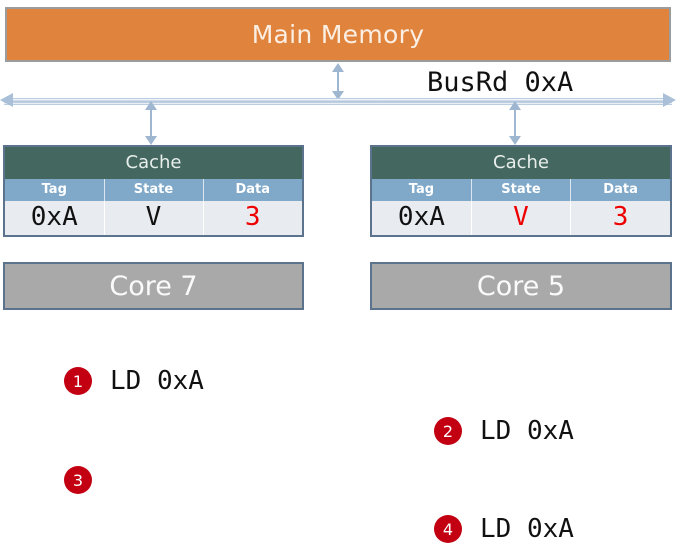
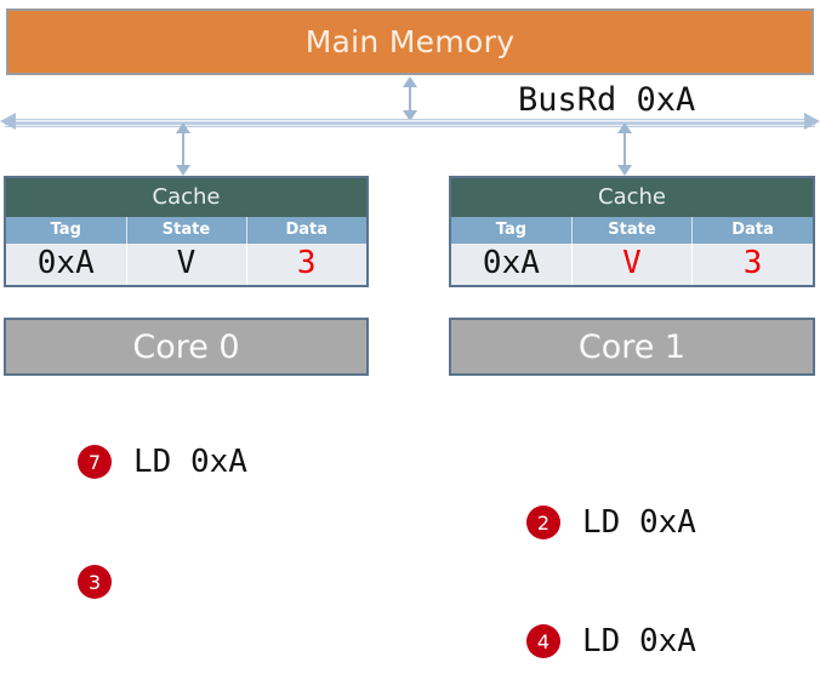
  Main Memory
  BusRd 0xA
  Cache
  Tag	State	Data
  0xA	V	3
  Cache
  Tag	State	Data
  0xA	V	3
- Core 7
+ Core 0
- Core 5
+ Core 1
- 1
+ 7
  LD 0xA
  2
  LD 0xA
  3
  4
  LD 0xA
